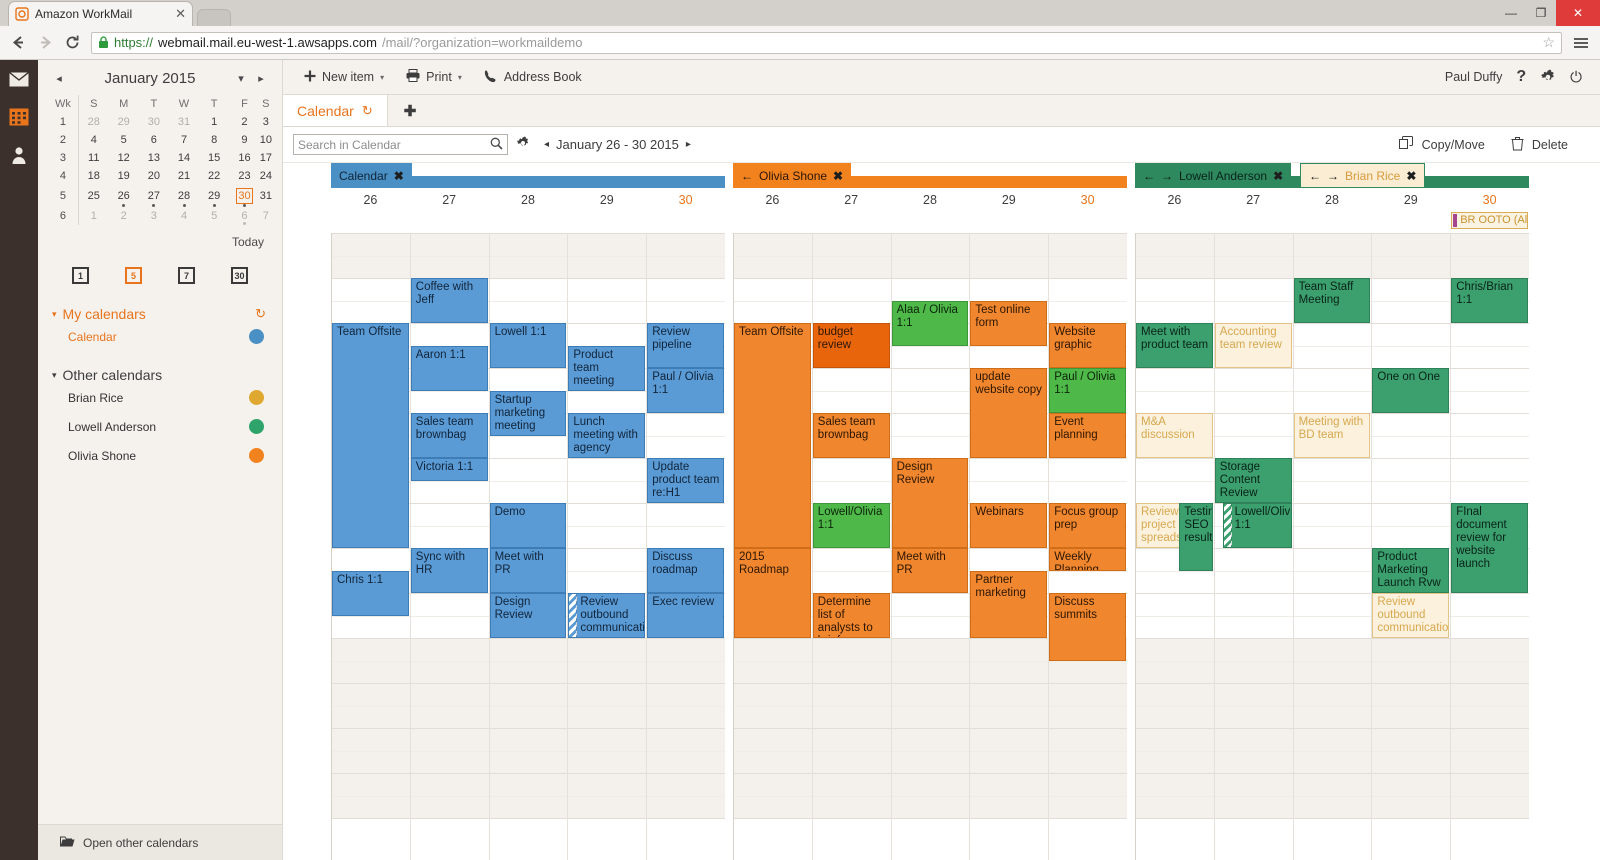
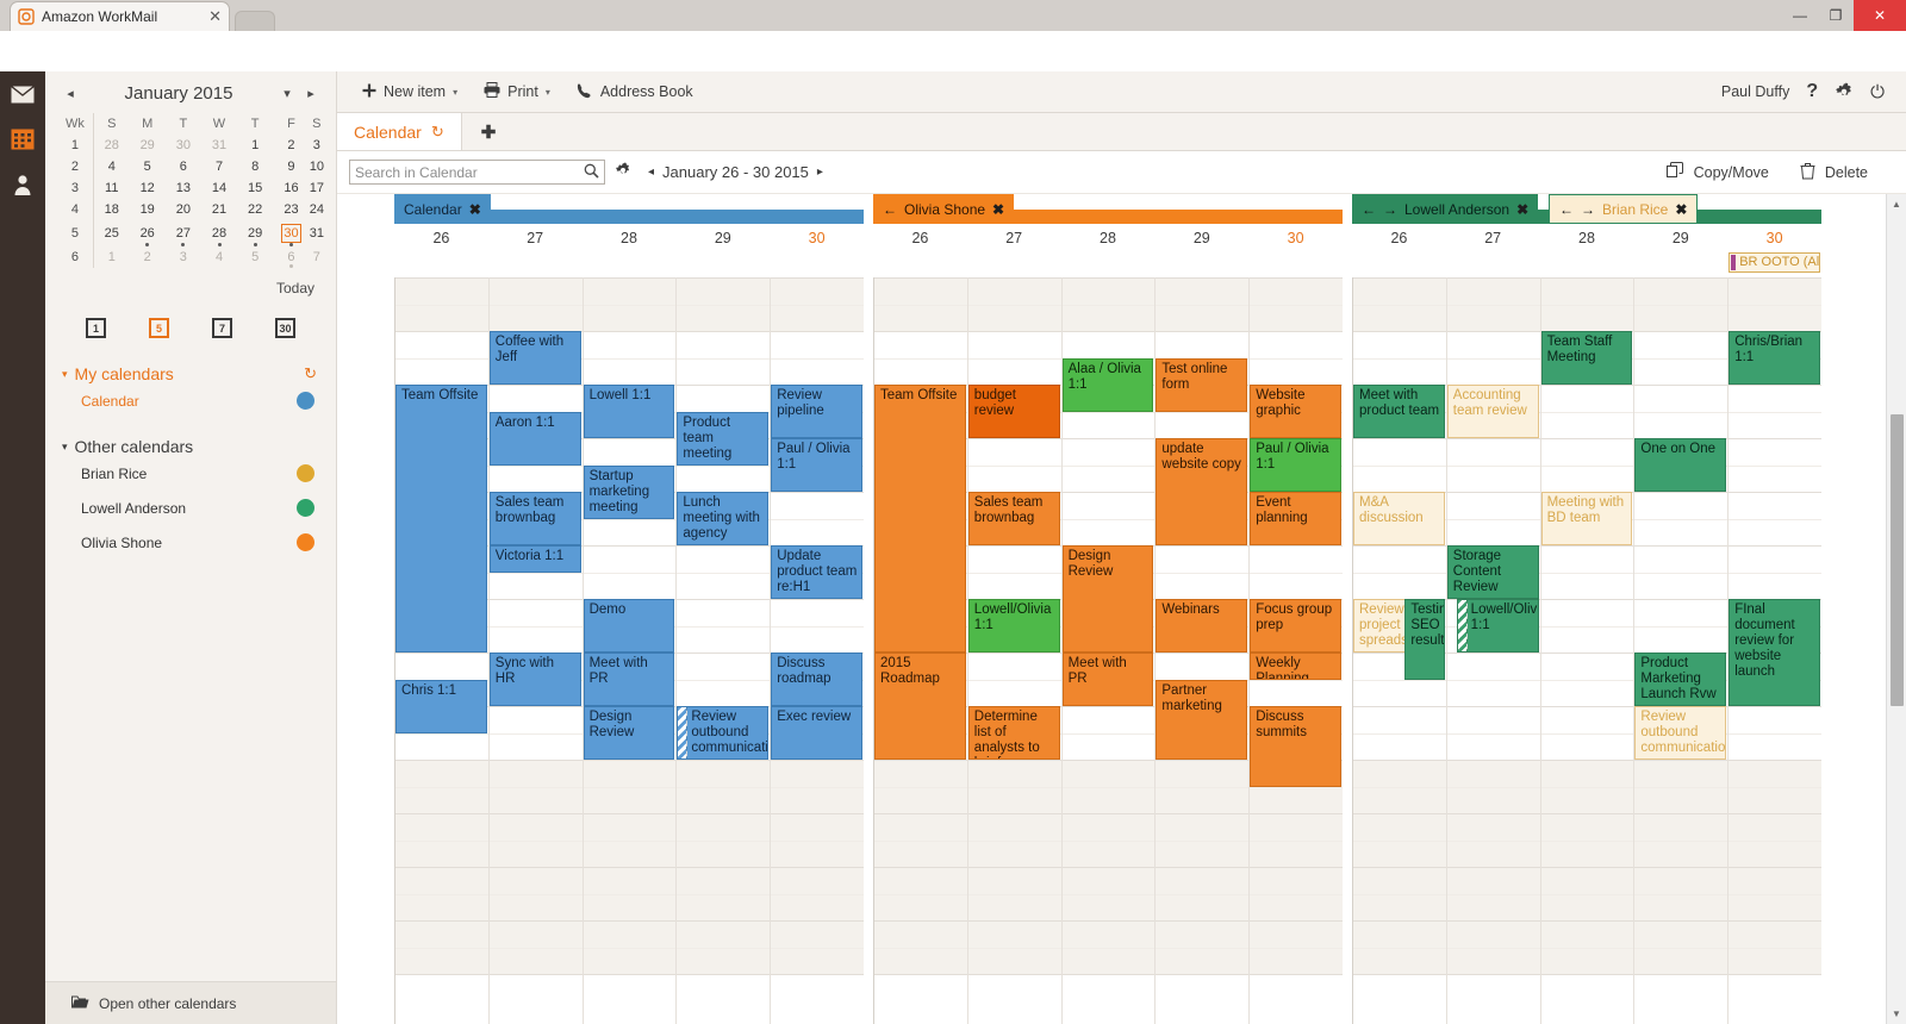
  Amazon WorkMail
  ✕
  —
  ❐
  ✕
- https://
- webmail.mail.eu-west-1.awsapps.com
- /mail/?organization=workmaildemo
- ☆
  ◂
  January 2015
  ▾
  ▸
  Wk	S	M	T	W	T	F	S
  1	28	29	30	31	1	2	3
  2	4	5	6	7	8	9	10
  3	11	12	13	14	15	16	17
  4	18	19	20	21	22	23	24
  5	25	26	27	28	29	30	31
  6	1	2	3	4	5	6	7
  Today
  1
  5
  7
  30
  ▾
  My calendars
  ↻
  Calendar
  ▾
  Other calendars
  Brian Rice
  Lowell Anderson
  Olivia Shone
  Open other calendars
  New item
  ▾
  Print
  ▾
  Address Book
  Paul Duffy
  ?
  ⏻
  Calendar
  ↻
  ✚
  Search in Calendar
  ◂
  January 26 - 30 2015
  ▸
  Copy/Move
  Delete
  Calendar
  ✖
  26
  27
  28
  29
  30
  Team Offsite
  Chris 1:1
  Coffee with Jeff
  Aaron 1:1
  Sales team brownbag
  Victoria 1:1
  Sync with HR
  Lowell 1:1
  Startup marketing meeting
  Demo
  Meet with PR
  Design Review
  Product team meeting
  Lunch meeting with agency
  Review outbound communicati
  Review pipeline
  Paul / Olivia 1:1
  Update product team re:H1
  Discuss roadmap
  Exec review
  ←
  Olivia Shone
  ✖
  26
  27
  28
  29
  30
  Team Offsite
  2015 Roadmap
  budget review
  Sales team brownbag
  Lowell/Olivia 1:1
  Determine list of analysts to
  Alaa / Olivia 1:1
  Design Review
  Meet with PR
  Test online form
  update website copy
  Webinars
  Partner marketing
  Website graphic
  Paul / Olivia 1:1
  Event planning
  Focus group prep
  Weekly Planning
  Discuss summits
  ←
  →
  Lowell Anderson
  ✖
  ←
  →
  Brian Rice
  ✖
  26
  27
  28
  29
  30
  Meet with product team
  M&A discussion
  Review project spread
  Testin SEO result
  Accounting team review
  Storage Content Review
  Lowell/Olivi 1:1
  Team Staff Meeting
  Meeting with BD team
  One on One
  Product Marketing Launch Rvw
  Review outbound communicatio
  Chris/Brian 1:1
  FInal document review for website launch
+ ▲
+ ▼
